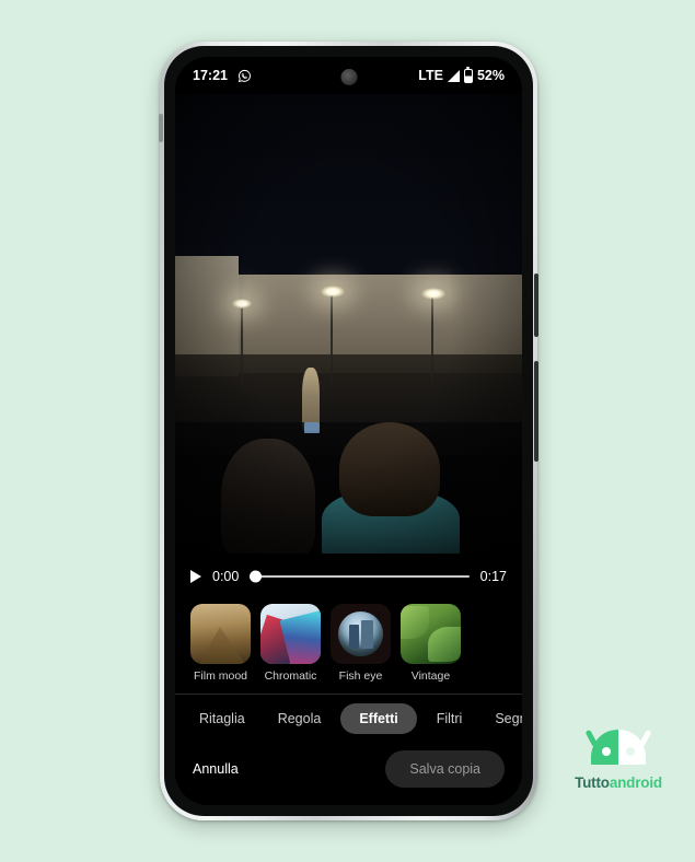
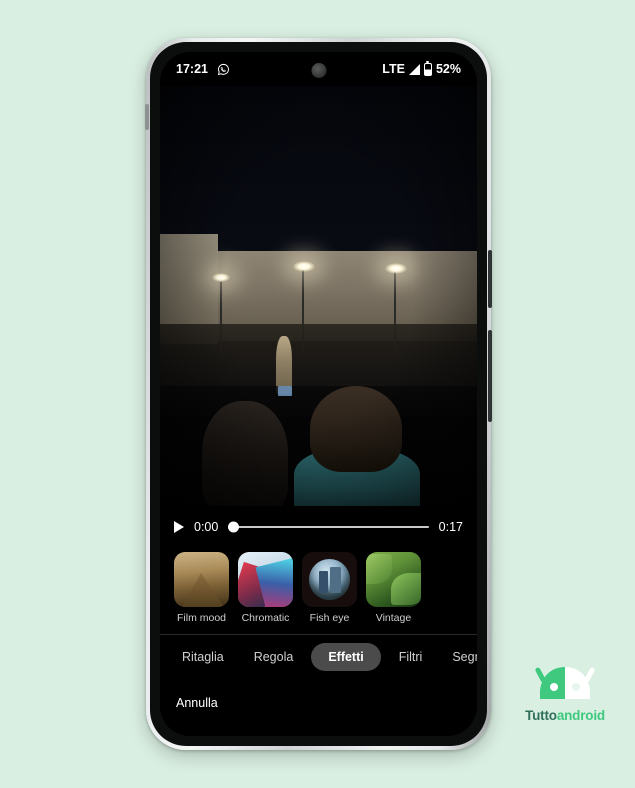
  17:21
  LTE
  52%
  0:00
  0:17
  Film mood
  Chromatic
  Fish eye
  Vintage
  Ritaglia
  Regola
  Effetti
  Filtri
  Annulla
- Salva copia
  Tuttoandroid
